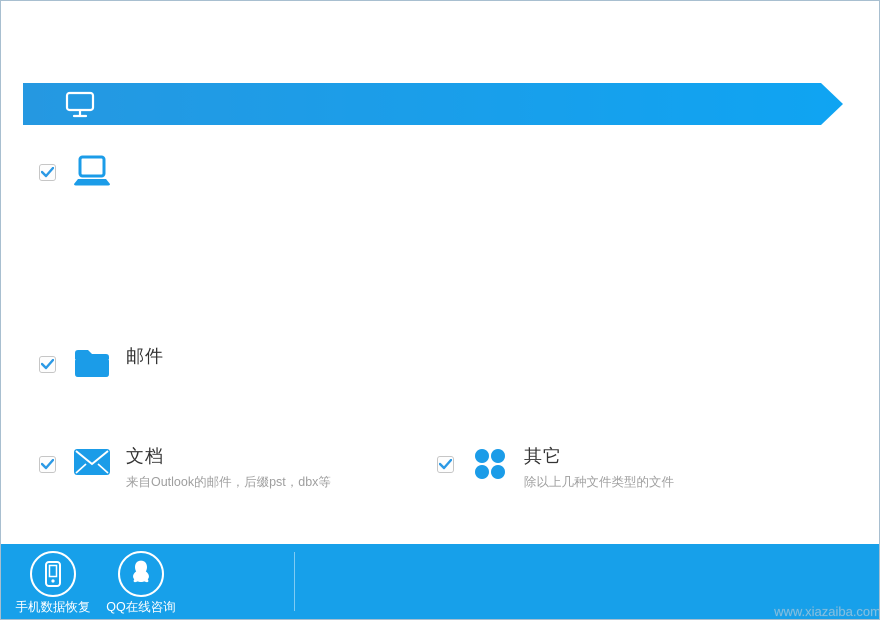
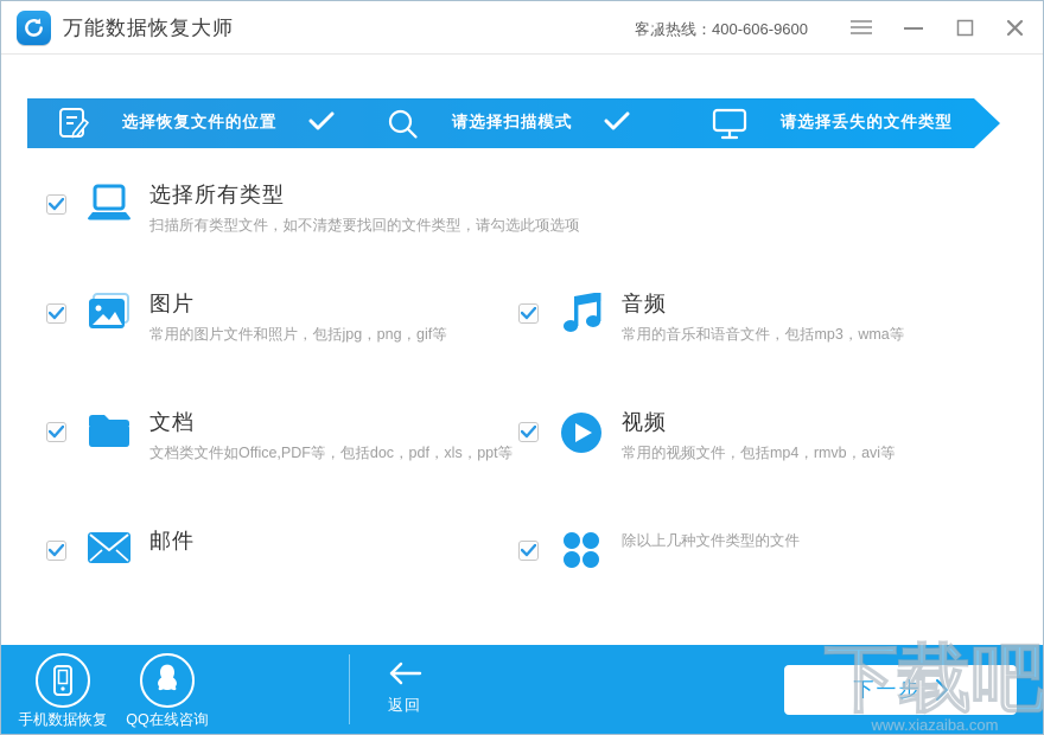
+ 万能数据恢复大师
+ 客服热线：400-606-9600
+ 选择恢复文件的位置
+ 请选择扫描模式
+ 请选择丢失的文件类型
+ 选择所有类型
+ 扫描所有类型文件，如不清楚要找回的文件类型，请勾选此项选项
+ 图片
+ 常用的图片文件和照片，包括jpg，png，gif等
+ 音频
+ 常用的音乐和语音文件，包括mp3，wma等
- 邮件
+ 文档
+ 文档类文件如Office,PDF等，包括doc，pdf，xls，ppt等
+ 视频
+ 常用的视频文件，包括mp4，rmvb，avi等
- 文档
+ 邮件
- 来自Outlook的邮件，后缀pst，dbx等
- 其它
  除以上几种文件类型的文件
  手机数据恢复
  QQ在线咨询
+ 返回
+ 下一步
+ 下载吧
  www.xiazaiba.com
